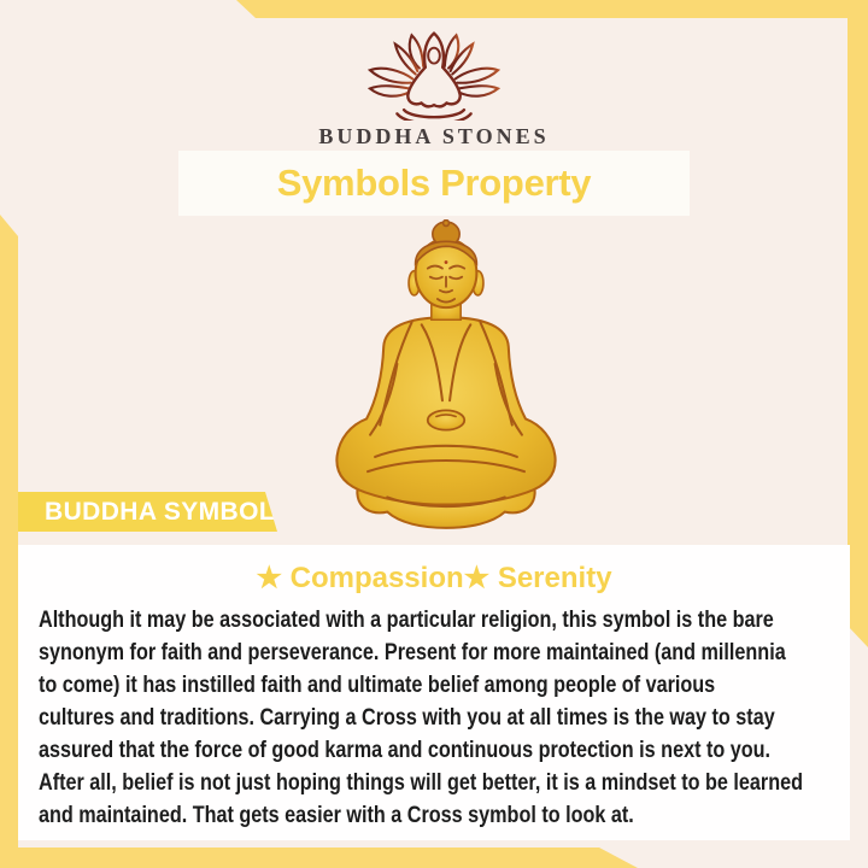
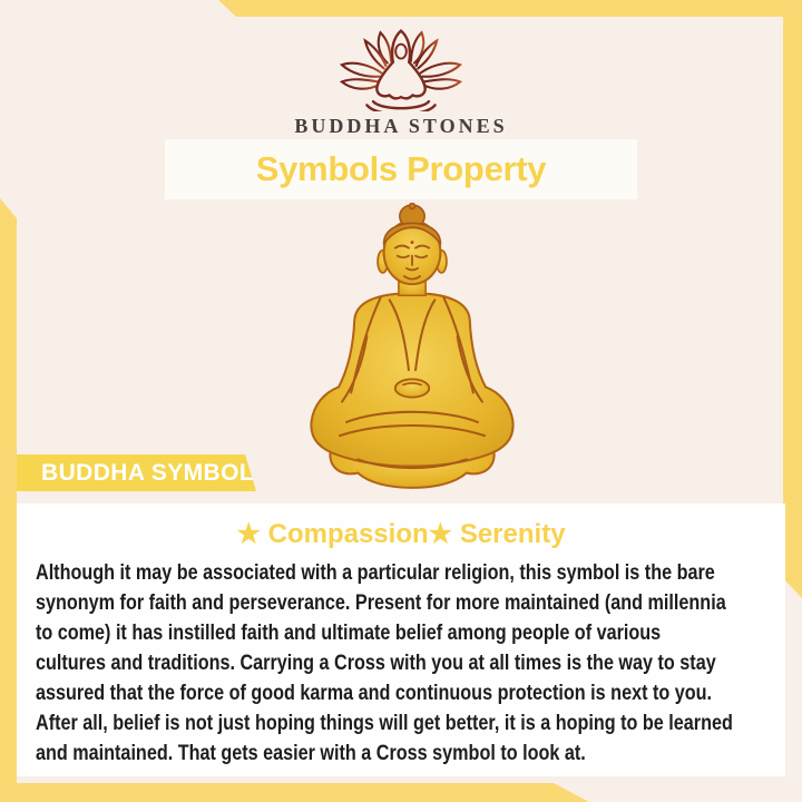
  BUDDHA STONES
  Symbols Property
  BUDDHA SYMBOL
  ★ Compassion★ Serenity
  Although it may be associated with a particular religion, this symbol is the bare
  synonym for faith and perseverance. Present for more maintained (and millennia
  to come) it has instilled faith and ultimate belief among people of various
  cultures and traditions. Carrying a Cross with you at all times is the way to stay
  assured that the force of good karma and continuous protection is next to you.
- After all, belief is not just hoping things will get better, it is a mindset to be learned
+ After all, belief is not just hoping things will get better, it is a hoping to be learned
  and maintained. That gets easier with a Cross symbol to look at.
